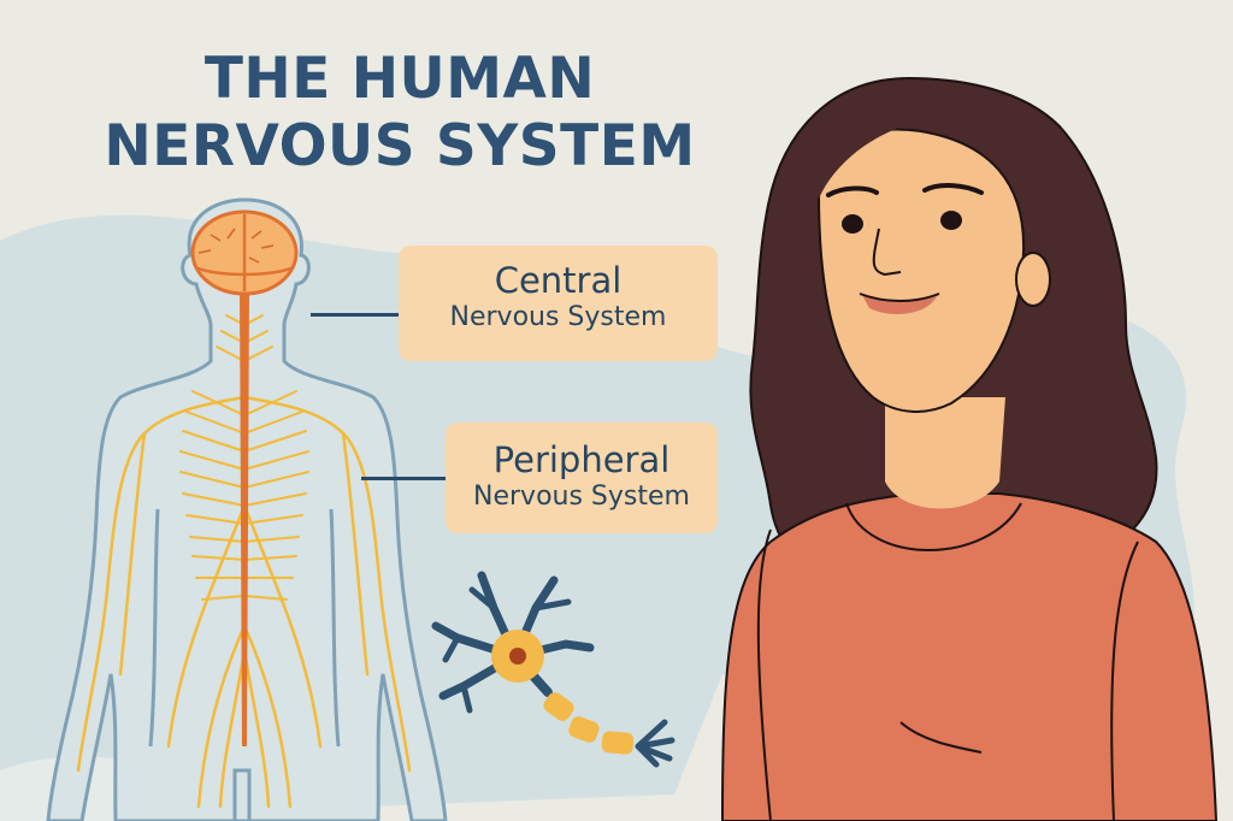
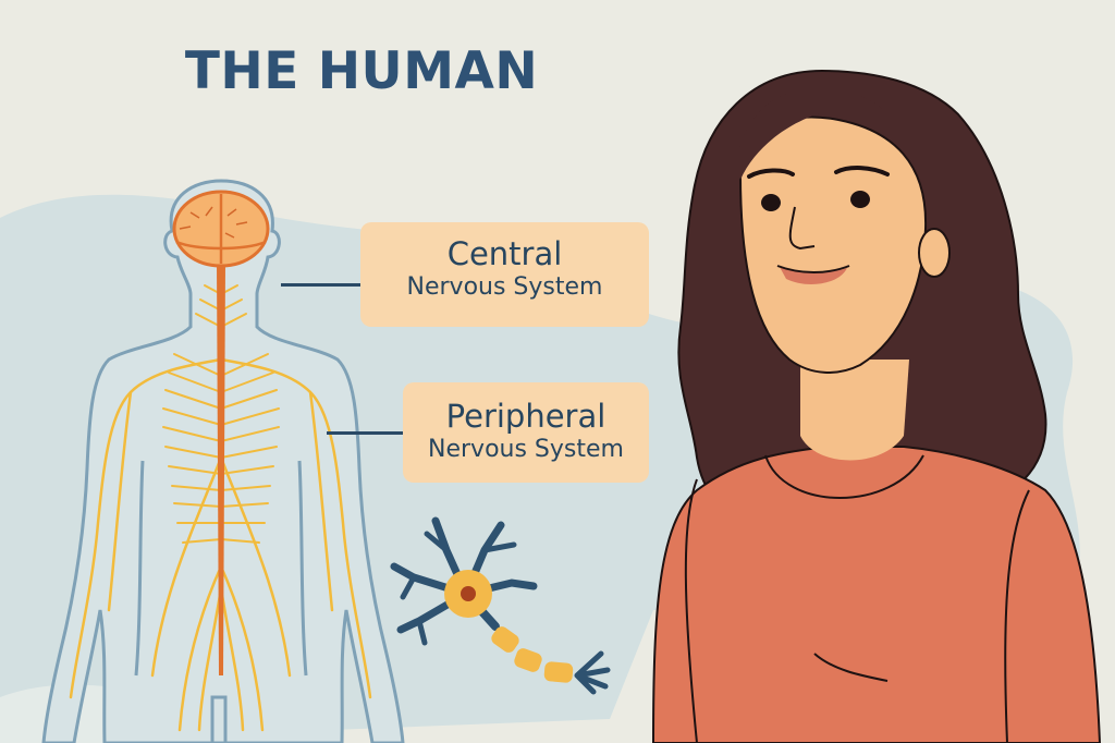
  THE HUMAN
- NERVOUS SYSTEM
  Central
  Nervous System
  Peripheral
  Nervous System
